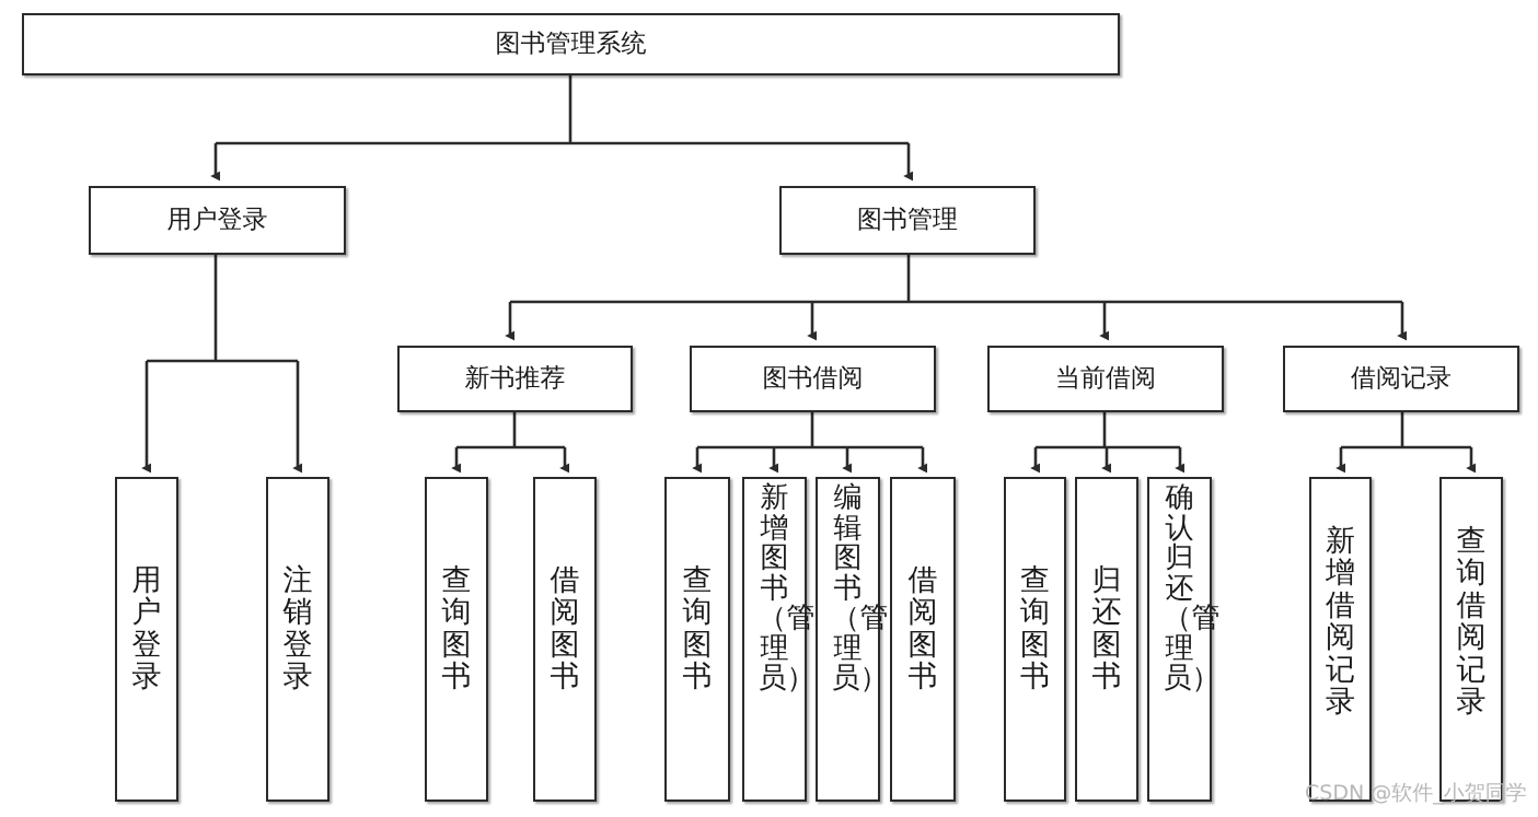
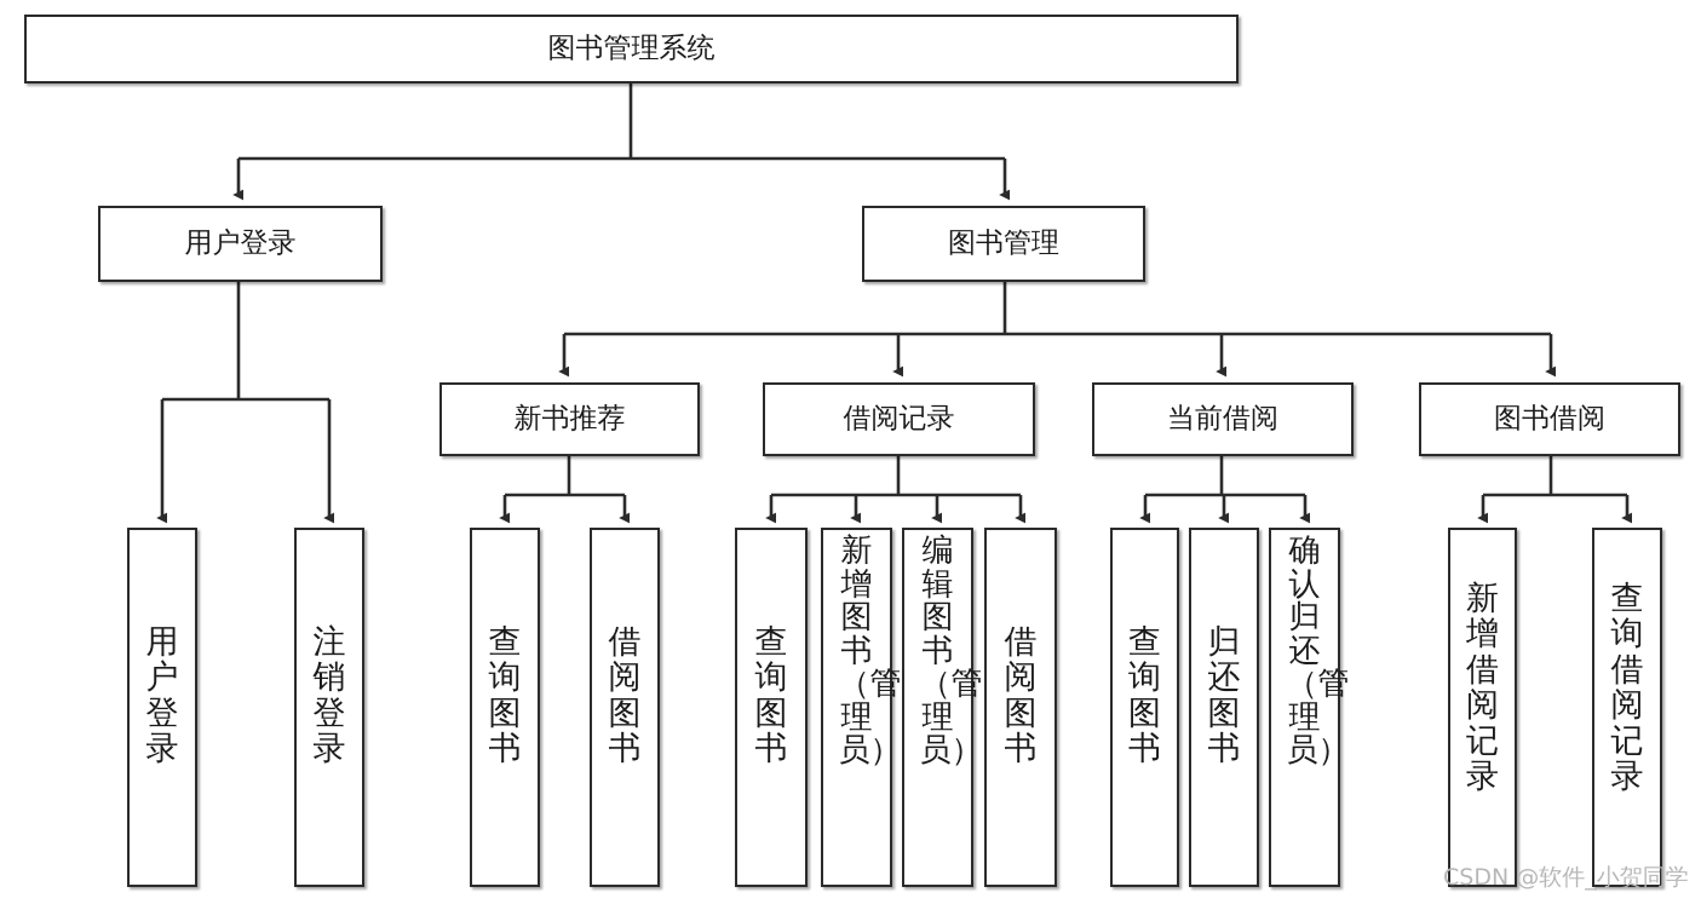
  图书管理系统
  用户登录
  图书管理
  新书推荐
- 图书借阅
+ 借阅记录
  当前借阅
- 借阅记录
+ 图书借阅
  用户登录
  注销登录
  查询图书
  借阅图书
  查询图书
  新增图书（管理员）
  编辑图书（管理员）
  借阅图书
  查询图书
  归还图书
  确认归还（管理员）
  新增借阅记录
  查询借阅记录
  CSDN @软件_小贺同学
